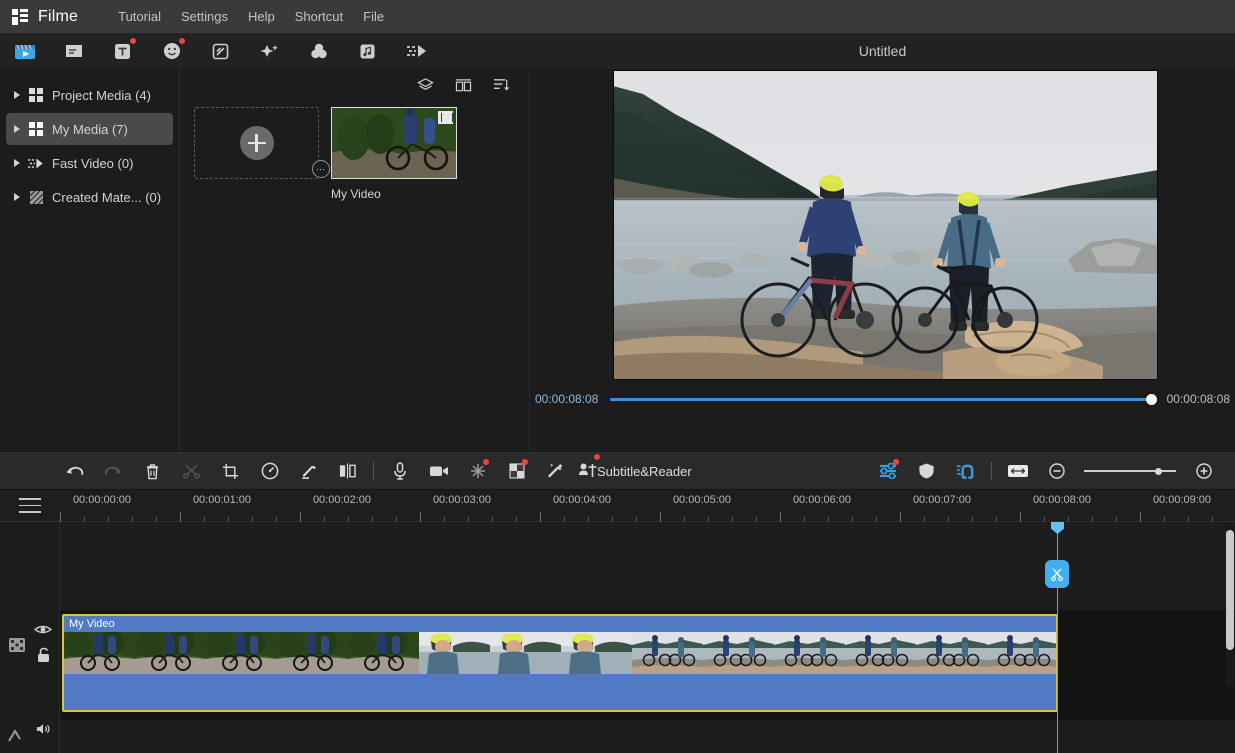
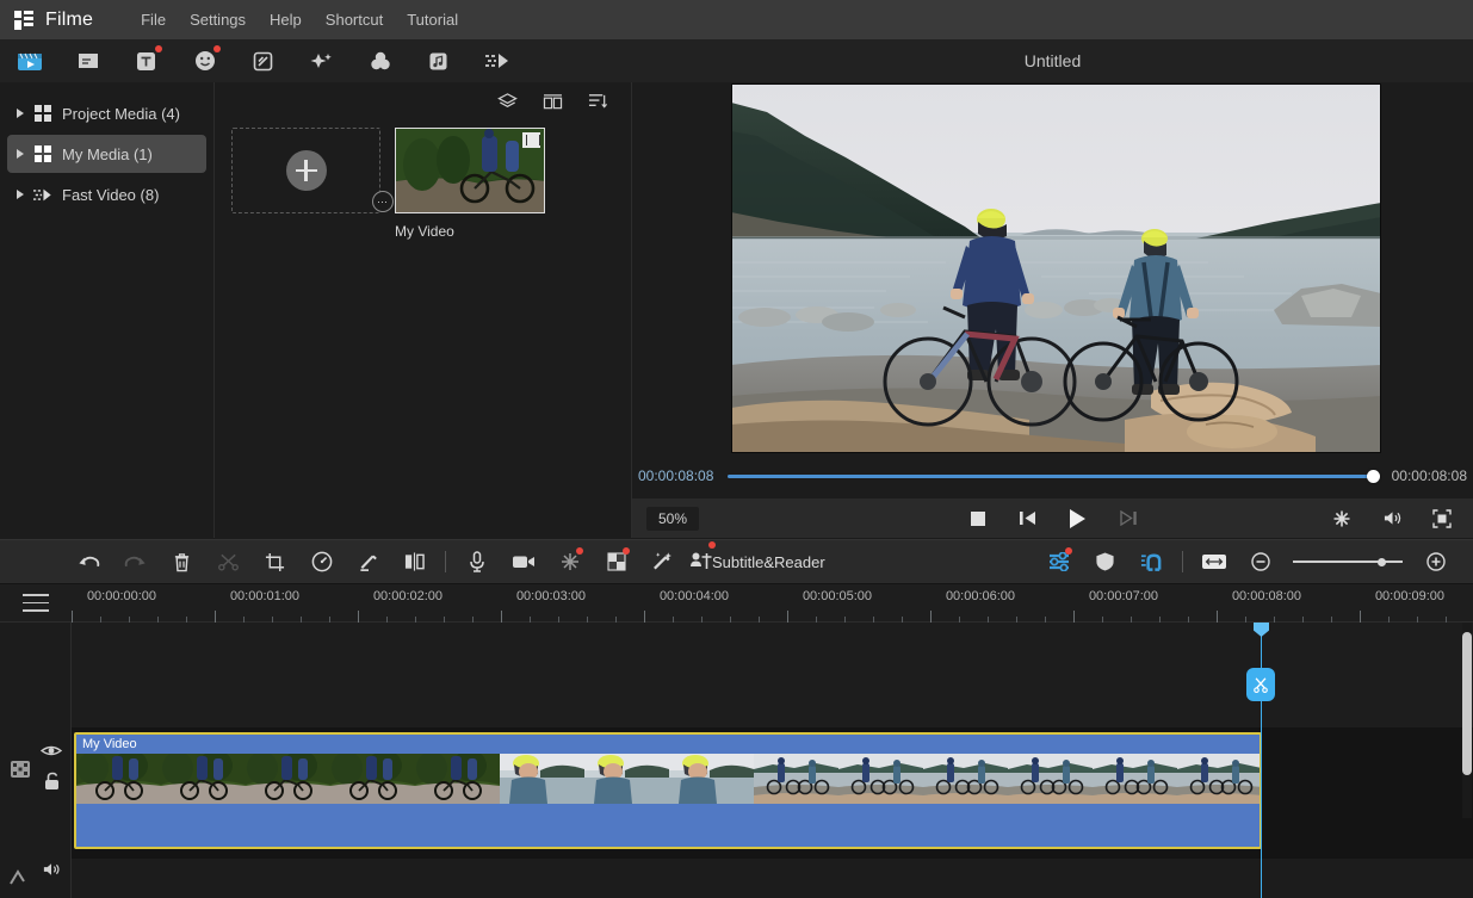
  Filme
- Tutorial
+ File
  Settings
  Help
  Shortcut
- File
+ Tutorial
  Untitled
  Project Media (4)
- My Media (7)
+ My Media (1)
- Fast Video (0)
+ Fast Video (8)
- Created Mate... (0)
  ⋯
  My Video
  00:00:08:08
  00:00:08:08
+ 50%
  Subtitle&Reader
  00:00:00:00
  00:00:01:00
  00:00:02:00
  00:00:03:00
  00:00:04:00
  00:00:05:00
  00:00:06:00
  00:00:07:00
  00:00:08:00
  00:00:09:00
  My Video
